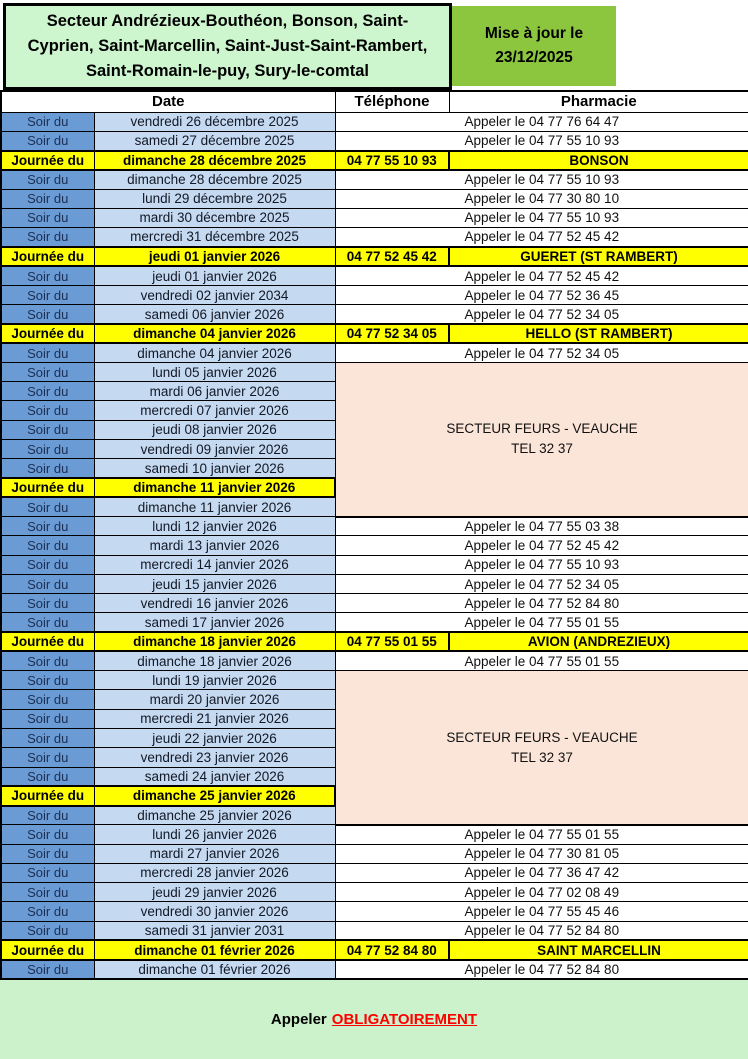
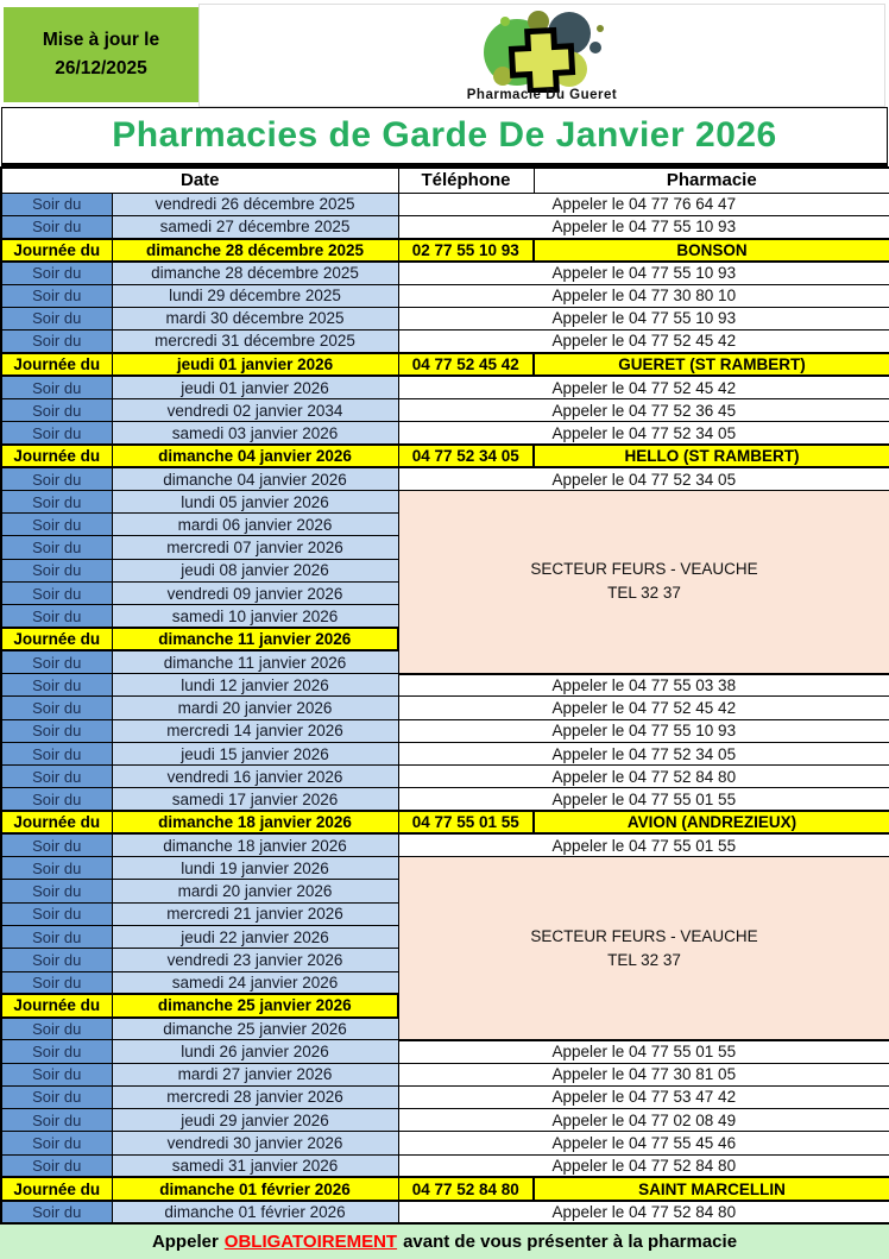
- Secteur Andrézieux-Bouthéon, Bonson, Saint-Cyprien, Saint-Marcellin, Saint-Just-Saint-Rambert, Saint-Romain-le-puy, Sury-le-comtal
  Mise à jour le
- 23/12/2025
+ 26/12/2025
+ Pharmacie Du Gueret
+ Pharmacies de Garde De Janvier 2026
  Date	Téléphone	Pharmacie
  Soir du	vendredi 26 décembre 2025	Appeler le 04 77 76 64 47
  Soir du	samedi 27 décembre 2025	Appeler le 04 77 55 10 93
- Journée du	dimanche 28 décembre 2025	04 77 55 10 93	BONSON
+ Journée du	dimanche 28 décembre 2025	02 77 55 10 93	BONSON
  Soir du	dimanche 28 décembre 2025	Appeler le 04 77 55 10 93
  Soir du	lundi 29 décembre 2025	Appeler le 04 77 30 80 10
  Soir du	mardi 30 décembre 2025	Appeler le 04 77 55 10 93
  Soir du	mercredi 31 décembre 2025	Appeler le 04 77 52 45 42
  Journée du	jeudi 01 janvier 2026	04 77 52 45 42	GUERET (ST RAMBERT)
  Soir du	jeudi 01 janvier 2026	Appeler le 04 77 52 45 42
  Soir du	vendredi 02 janvier 2034	Appeler le 04 77 52 36 45
- Soir du	samedi 06 janvier 2026	Appeler le 04 77 52 34 05
+ Soir du	samedi 03 janvier 2026	Appeler le 04 77 52 34 05
  Journée du	dimanche 04 janvier 2026	04 77 52 34 05	HELLO (ST RAMBERT)
  Soir du	dimanche 04 janvier 2026	Appeler le 04 77 52 34 05
  Soir du	lundi 05 janvier 2026	SECTEUR FEURS - VEAUCHETEL 32 37
  Soir du	mardi 06 janvier 2026
  Soir du	mercredi 07 janvier 2026
  Soir du	jeudi 08 janvier 2026
  Soir du	vendredi 09 janvier 2026
  Soir du	samedi 10 janvier 2026
  Journée du	dimanche 11 janvier 2026
  Soir du	dimanche 11 janvier 2026
  Soir du	lundi 12 janvier 2026	Appeler le 04 77 55 03 38
- Soir du	mardi 13 janvier 2026	Appeler le 04 77 52 45 42
+ Soir du	mardi 20 janvier 2026	Appeler le 04 77 52 45 42
  Soir du	mercredi 14 janvier 2026	Appeler le 04 77 55 10 93
  Soir du	jeudi 15 janvier 2026	Appeler le 04 77 52 34 05
  Soir du	vendredi 16 janvier 2026	Appeler le 04 77 52 84 80
  Soir du	samedi 17 janvier 2026	Appeler le 04 77 55 01 55
  Journée du	dimanche 18 janvier 2026	04 77 55 01 55	AVION (ANDREZIEUX)
  Soir du	dimanche 18 janvier 2026	Appeler le 04 77 55 01 55
  Soir du	lundi 19 janvier 2026	SECTEUR FEURS - VEAUCHETEL 32 37
  Soir du	mardi 20 janvier 2026
  Soir du	mercredi 21 janvier 2026
  Soir du	jeudi 22 janvier 2026
  Soir du	vendredi 23 janvier 2026
  Soir du	samedi 24 janvier 2026
  Journée du	dimanche 25 janvier 2026
  Soir du	dimanche 25 janvier 2026
  Soir du	lundi 26 janvier 2026	Appeler le 04 77 55 01 55
  Soir du	mardi 27 janvier 2026	Appeler le 04 77 30 81 05
- Soir du	mercredi 28 janvier 2026	Appeler le 04 77 36 47 42
+ Soir du	mercredi 28 janvier 2026	Appeler le 04 77 53 47 42
  Soir du	jeudi 29 janvier 2026	Appeler le 04 77 02 08 49
  Soir du	vendredi 30 janvier 2026	Appeler le 04 77 55 45 46
- Soir du	samedi 31 janvier 2031	Appeler le 04 77 52 84 80
+ Soir du	samedi 31 janvier 2026	Appeler le 04 77 52 84 80
  Journée du	dimanche 01 février 2026	04 77 52 84 80	SAINT MARCELLIN
  Soir du	dimanche 01 février 2026	Appeler le 04 77 52 84 80
  Appeler
  OBLIGATOIREMENT
+ avant de vous présenter à la pharmacie
